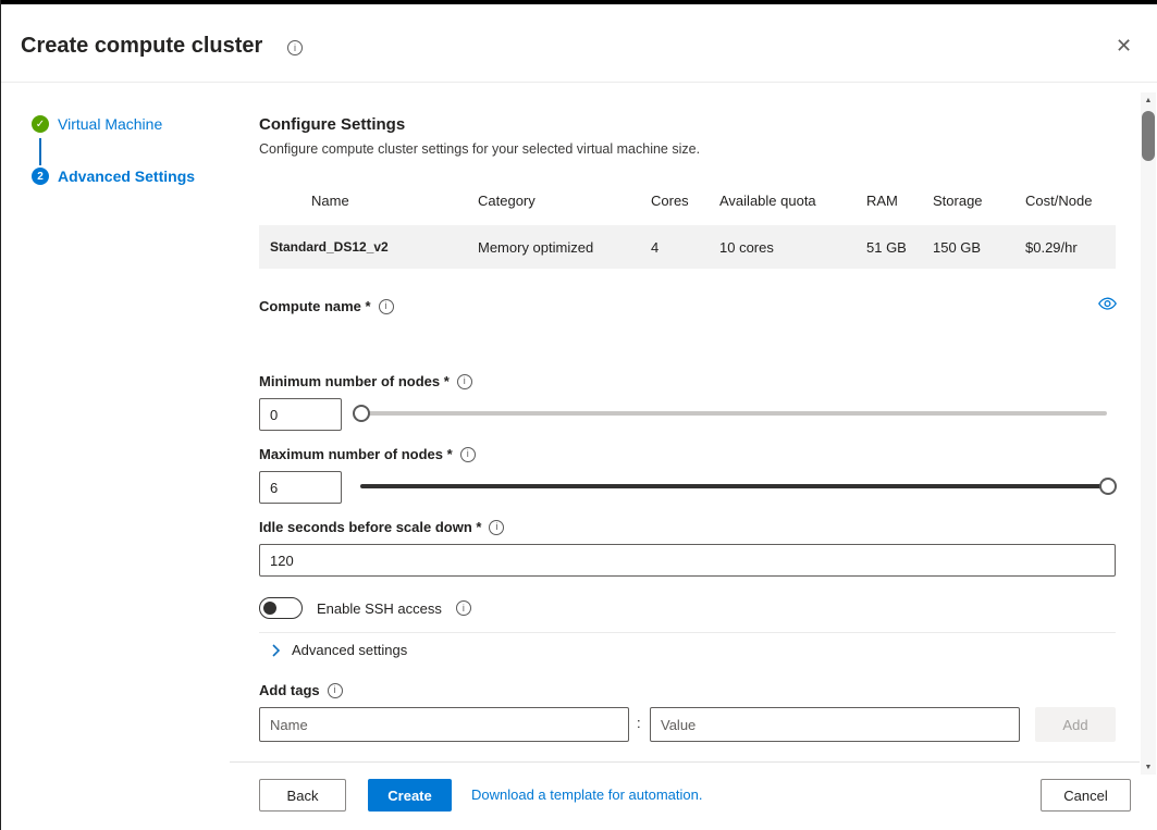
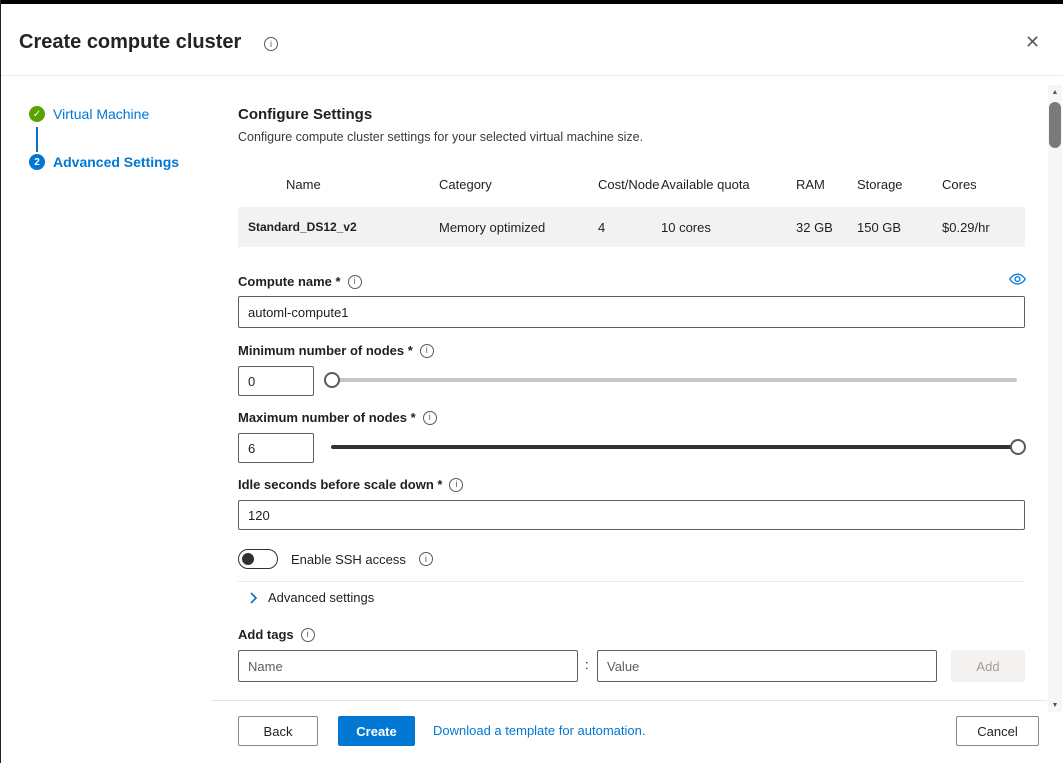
  Create compute cluster
  i
  ✕
  ✓
  Virtual Machine
  2
  Advanced Settings
  Configure Settings
  Configure compute cluster settings for your selected virtual machine size.
  Name
  Category
- Cores
+ Cost/Node
  Available quota
  RAM
  Storage
- Cost/Node
+ Cores
  Standard_DS12_v2
  Memory optimized
  4
  10 cores
- 51 GB
+ 32 GB
  150 GB
  $0.29/hr
  Compute name *
  i
+ automl-compute1
  Minimum number of nodes *
  i
  0
  Maximum number of nodes *
  i
  6
  Idle seconds before scale down *
  i
  120
  Enable SSH access
  i
  Advanced settings
  Add tags
  i
  Name
  :
  Value
  Add
  Back
  Create
  Download a template for automation.
  Cancel
